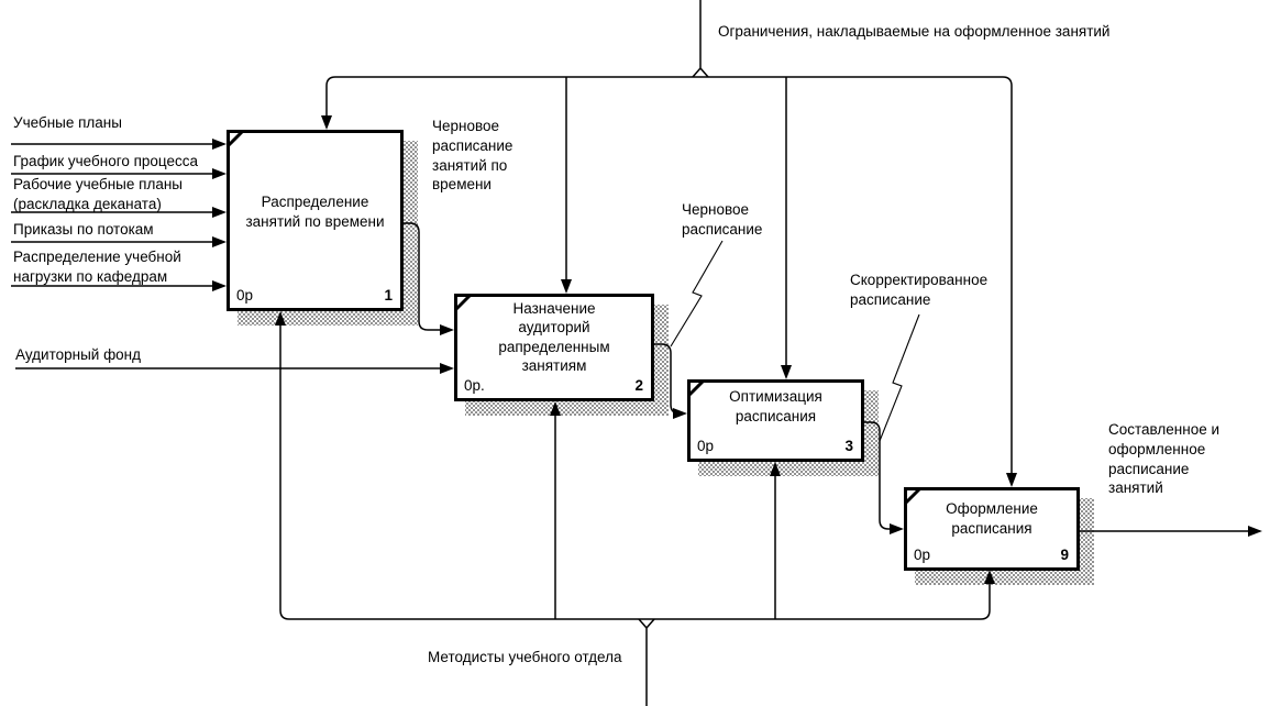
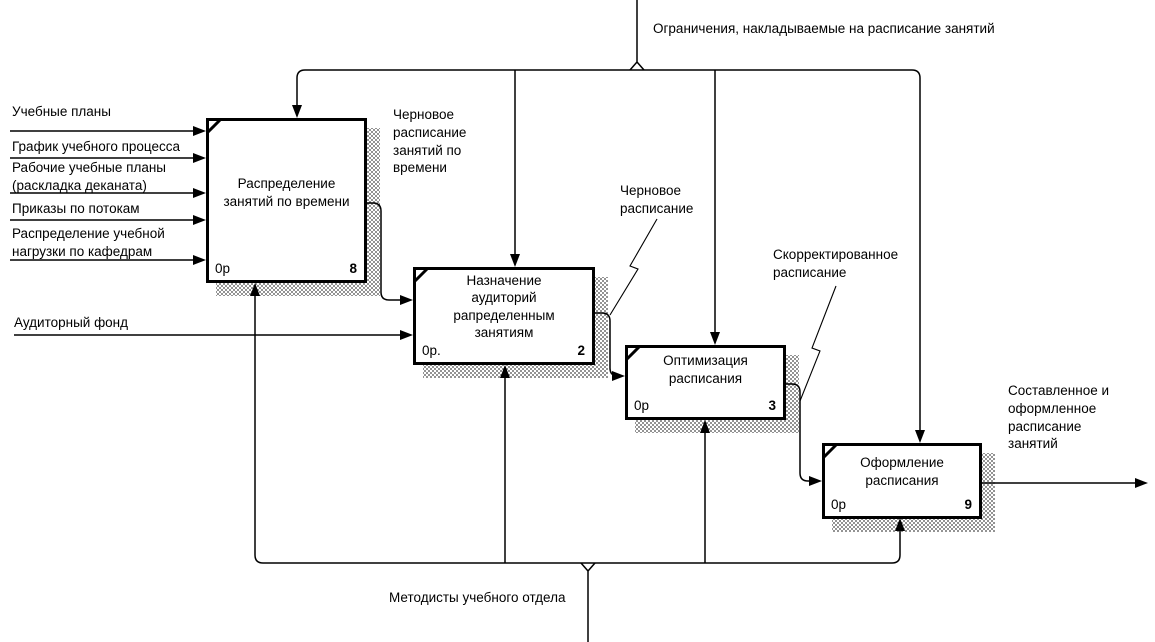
  Распределение
  занятий по времени
  0р
- 1
+ 8
  Назначение
  аудиторий
  рапределенным
  занятиям
  0р.
  2
  Оптимизация
  расписания
  0р
  3
  Оформление
  расписания
  0р
  9
- Ограничения, накладываемые на оформленное занятий
+ Ограничения, накладываемые на расписание занятий
  Учебные планы
  График учебного процесса
  Рабочие учебные планы
  (раскладка деканата)
  Приказы по потокам
  Распределение учебной
  нагрузки по кафедрам
  Аудиторный фонд
  Черновое
  расписание
  занятий по
  времени
  Черновое
  расписание
  Скорректированное
  расписание
  Составленное и
  оформленное
  расписание
  занятий
  Методисты учебного отдела
